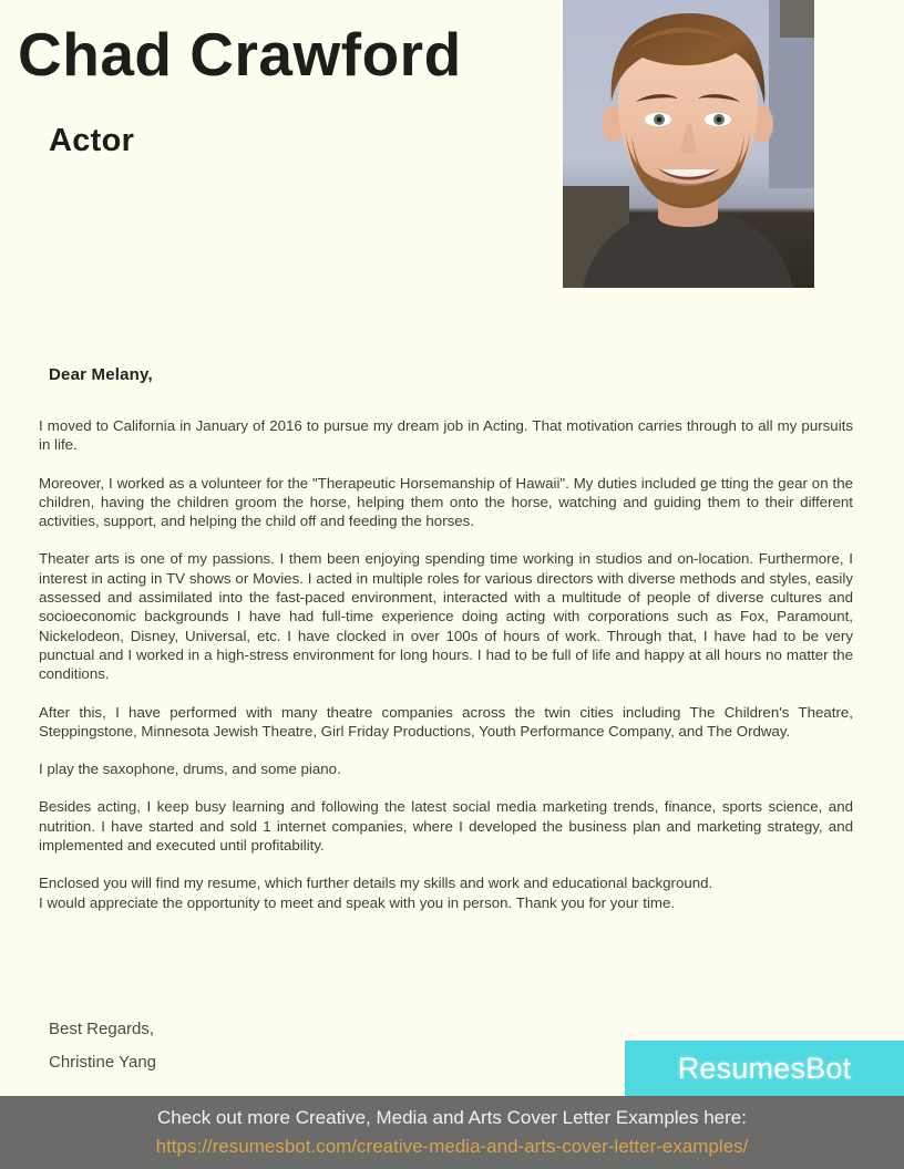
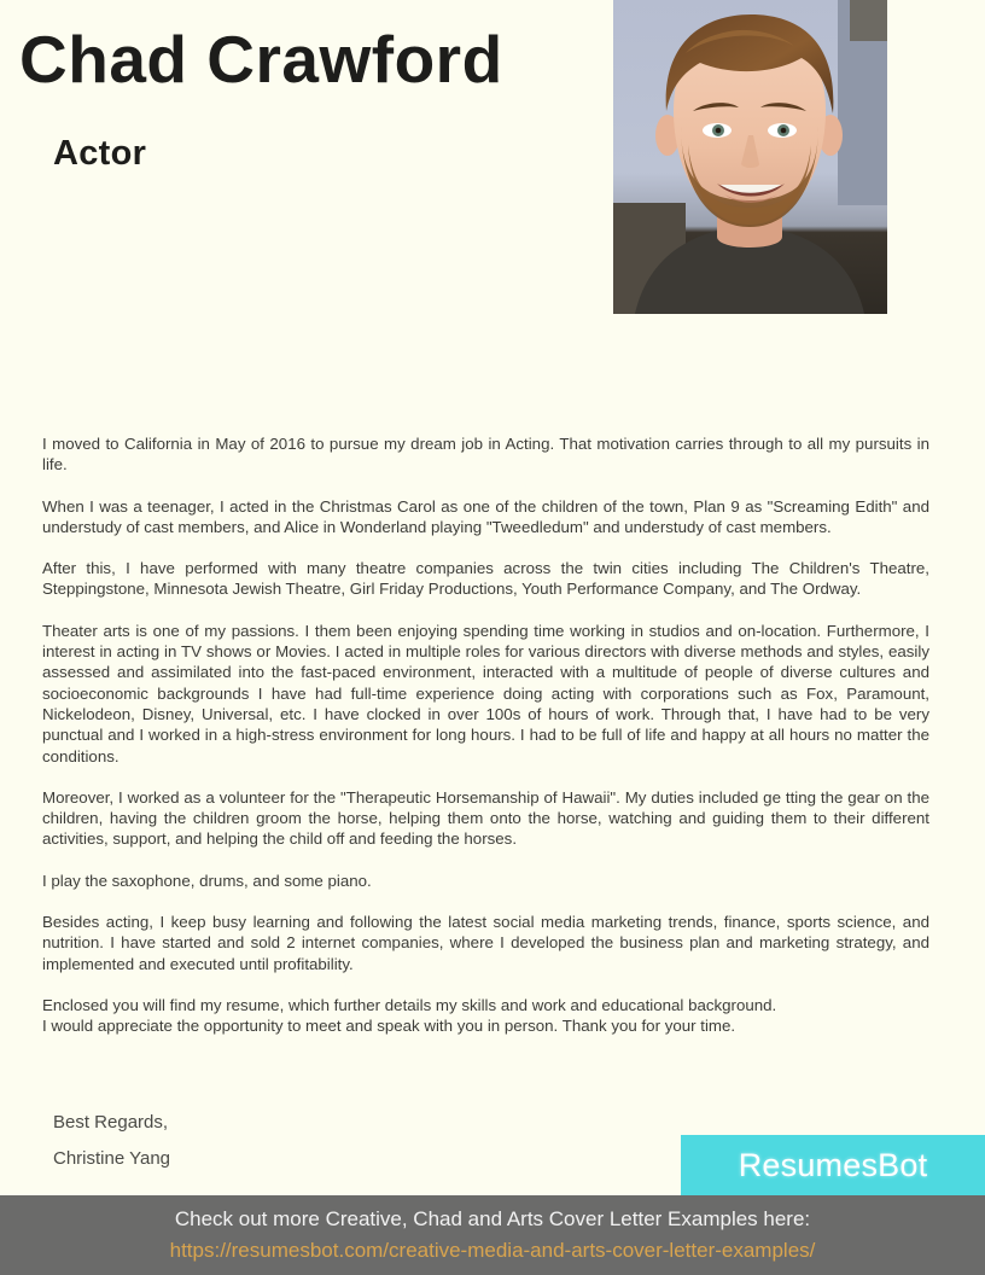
  Chad Crawford
  Actor
- Dear Melany,
- I moved to California in January of 2016 to pursue my dream job in Acting. That motivation carries through to all my pursuits in life.
+ I moved to California in May of 2016 to pursue my dream job in Acting. That motivation carries through to all my pursuits in life.
+ When I was a teenager, I acted in the Christmas Carol as one of the children of the town, Plan 9 as "Screaming Edith" and understudy of cast members, and Alice in Wonderland playing "Tweedledum" and understudy of cast members.
- Moreover, I worked as a volunteer for the "Therapeutic Horsemanship of Hawaii". My duties included ge tting the gear on the children, having the children groom the horse, helping them onto the horse, watching and guiding them to their different activities, support, and helping the child off and feeding the horses.
+ After this, I have performed with many theatre companies across the twin cities including The Children's Theatre, Steppingstone, Minnesota Jewish Theatre, Girl Friday Productions, Youth Performance Company, and The Ordway.
  Theater arts is one of my passions. I them been enjoying spending time working in studios and on-location. Furthermore, I interest in acting in TV shows or Movies. I acted in multiple roles for various directors with diverse methods and styles, easily assessed and assimilated into the fast-paced environment, interacted with a multitude of people of diverse cultures and socioeconomic backgrounds I have had full-time experience doing acting with corporations such as Fox, Paramount, Nickelodeon, Disney, Universal, etc. I have clocked in over 100s of hours of work. Through that, I have had to be very punctual and I worked in a high-stress environment for long hours. I had to be full of life and happy at all hours no matter the conditions.
- After this, I have performed with many theatre companies across the twin cities including The Children's Theatre, Steppingstone, Minnesota Jewish Theatre, Girl Friday Productions, Youth Performance Company, and The Ordway.
+ Moreover, I worked as a volunteer for the "Therapeutic Horsemanship of Hawaii". My duties included ge tting the gear on the children, having the children groom the horse, helping them onto the horse, watching and guiding them to their different activities, support, and helping the child off and feeding the horses.
  I play the saxophone, drums, and some piano.
- Besides acting, I keep busy learning and following the latest social media marketing trends, finance, sports science, and nutrition. I have started and sold 1 internet companies, where I developed the business plan and marketing strategy, and implemented and executed until profitability.
+ Besides acting, I keep busy learning and following the latest social media marketing trends, finance, sports science, and nutrition. I have started and sold 2 internet companies, where I developed the business plan and marketing strategy, and implemented and executed until profitability.
  Enclosed you will find my resume, which further details my skills and work and educational background.
  I would appreciate the opportunity to meet and speak with you in person. Thank you for your time.
  Best Regards,
  Christine Yang
  ResumesBot
- Check out more Creative, Media and Arts Cover Letter Examples here:
+ Check out more Creative, Chad and Arts Cover Letter Examples here:
  https://resumesbot.com/creative-media-and-arts-cover-letter-examples/
